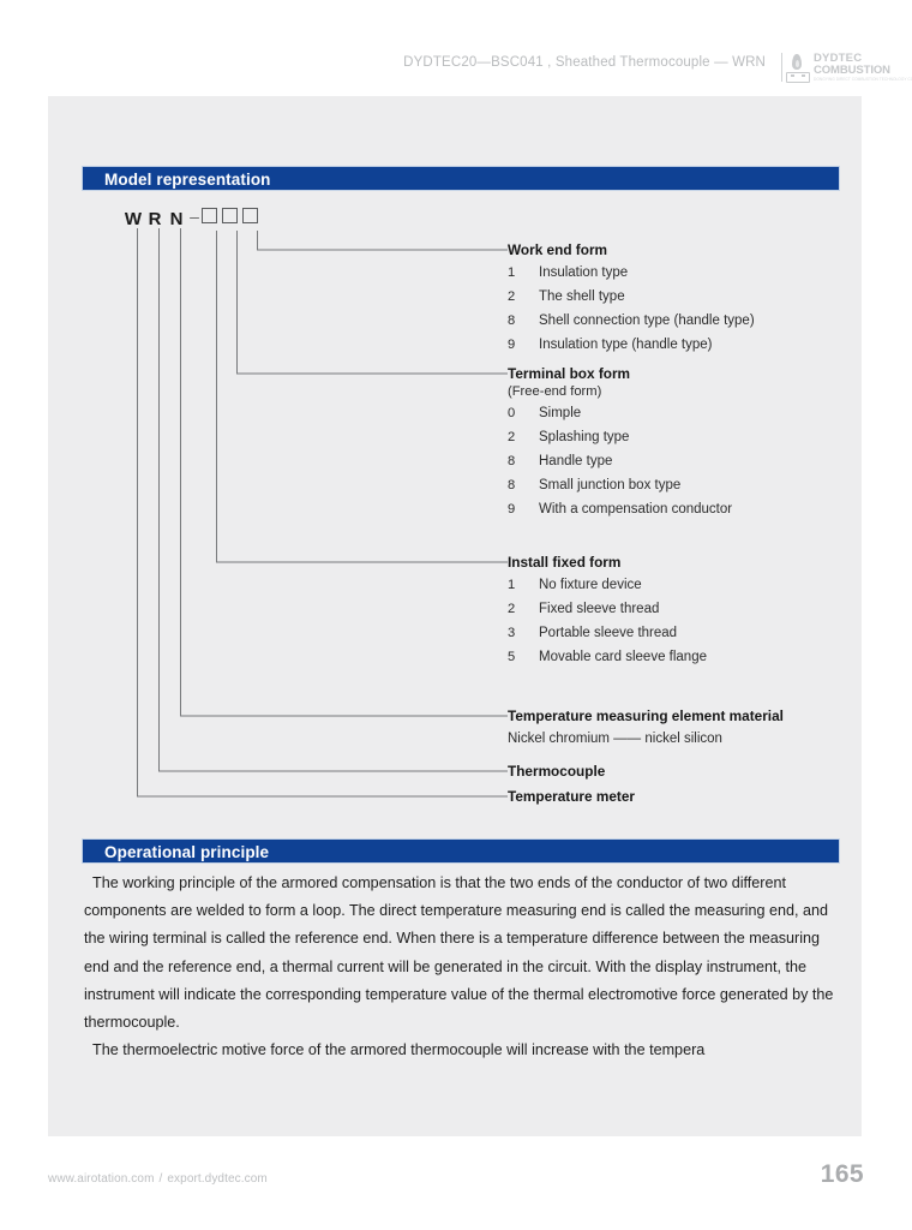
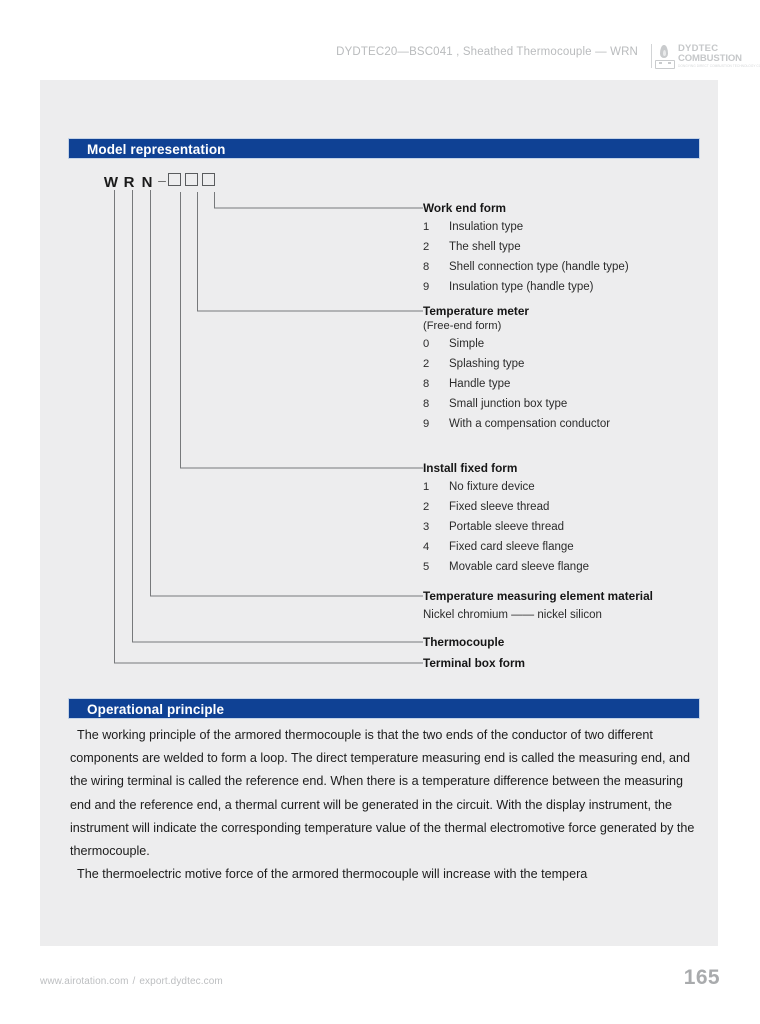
  DYDTEC20—BSC041 , Sheathed Thermocouple — WRN
  DYDTEC
  COMBUSTION
  Model representation
  W R N –
  Work end form
  1 Insulation type
  2 The shell type
  8 Shell connection type (handle type)
  9 Insulation type (handle type)
- Terminal box form
+ Temperature meter
  (Free-end form)
  0 Simple
  2 Splashing type
  8 Handle type
  8 Small junction box type
  9 With a compensation conductor
  Install fixed form
  1 No fixture device
  2 Fixed sleeve thread
  3 Portable sleeve thread
+ 4 Fixed card sleeve flange
  5 Movable card sleeve flange
  Temperature measuring element material
  Nickel chromium —— nickel silicon
  Thermocouple
- Temperature meter
+ Terminal box form
  Operational principle
- The working principle of the armored compensation is that the two ends of the conductor of two different components are welded to form a loop. The direct temperature measuring end is called the measuring end, and the wiring terminal is called the reference end. When there is a temperature difference between the measuring end and the reference end, a thermal current will be generated in the circuit. With the display instrument, the instrument will indicate the corresponding temperature value of the thermal electromotive force generated by the thermocouple.
+ The working principle of the armored thermocouple is that the two ends of the conductor of two different components are welded to form a loop. The direct temperature measuring end is called the measuring end, and the wiring terminal is called the reference end. When there is a temperature difference between the measuring end and the reference end, a thermal current will be generated in the circuit. With the display instrument, the instrument will indicate the corresponding temperature value of the thermal electromotive force generated by the thermocouple.
  The thermoelectric motive force of the armored thermocouple will increase with the tempera
  www.airotation.com / export.dydtec.com
  165
